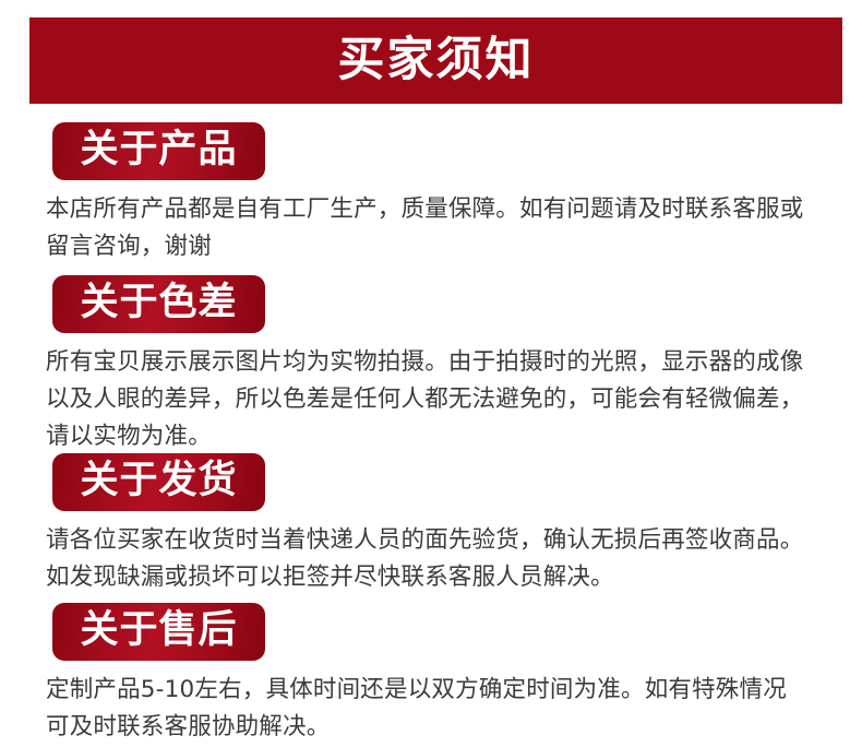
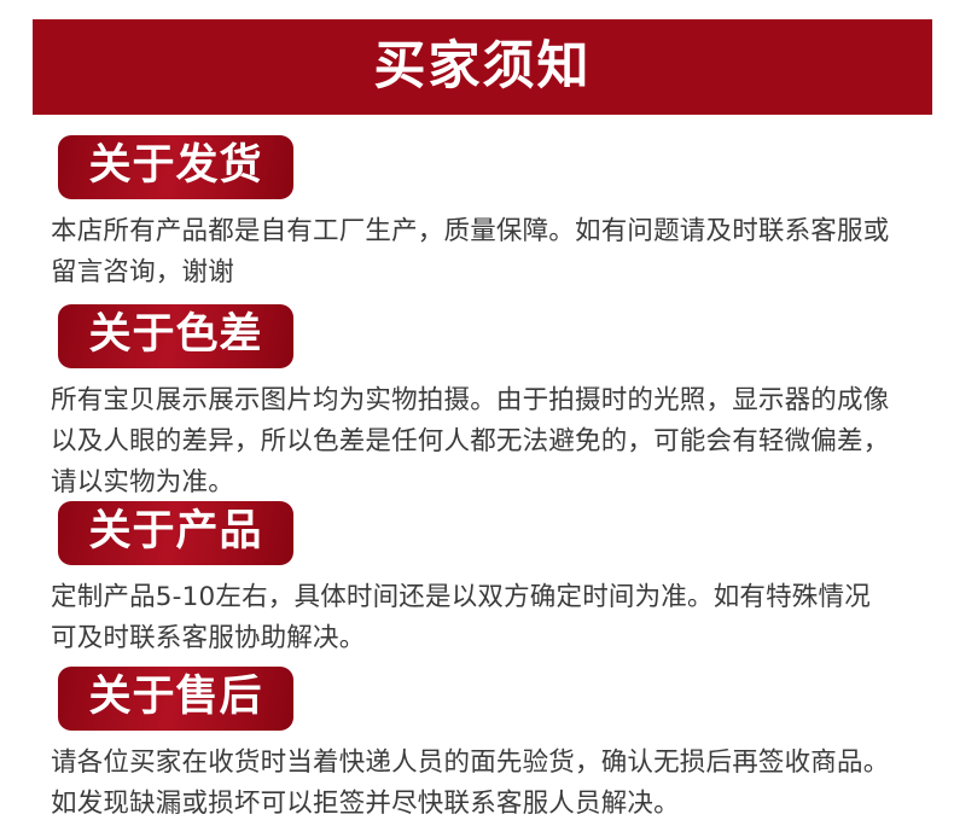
  买家须知
- 关于产品
+ 关于发货
  本店所有产品都是自有工厂生产，质量保障。如有问题请及时联系客服或留言咨询，谢谢
  关于色差
  所有宝贝展示展示图片均为实物拍摄。由于拍摄时的光照，显示器的成像以及人眼的差异，所以色差是任何人都无法避免的，可能会有轻微偏差，请以实物为准。
- 关于发货
+ 关于产品
- 请各位买家在收货时当着快递人员的面先验货，确认无损后再签收商品。如发现缺漏或损坏可以拒签并尽快联系客服人员解决。
+ 定制产品5-10左右，具体时间还是以双方确定时间为准。如有特殊情况可及时联系客服协助解决。
  关于售后
- 定制产品5-10左右，具体时间还是以双方确定时间为准。如有特殊情况可及时联系客服协助解决。
+ 请各位买家在收货时当着快递人员的面先验货，确认无损后再签收商品。如发现缺漏或损坏可以拒签并尽快联系客服人员解决。
